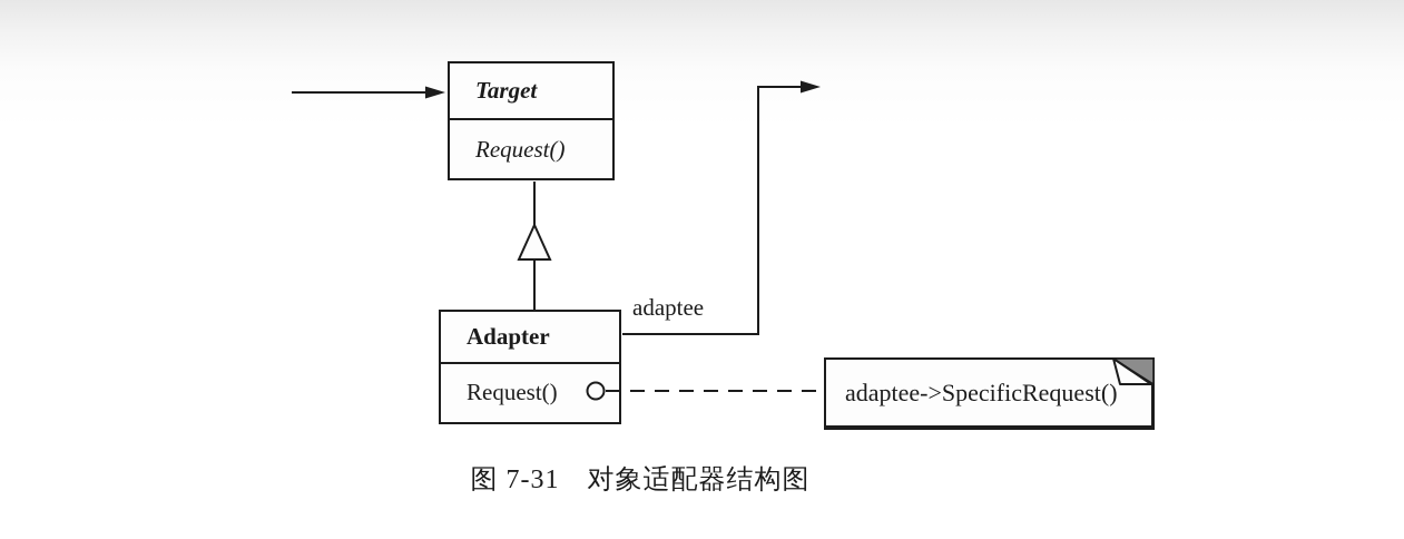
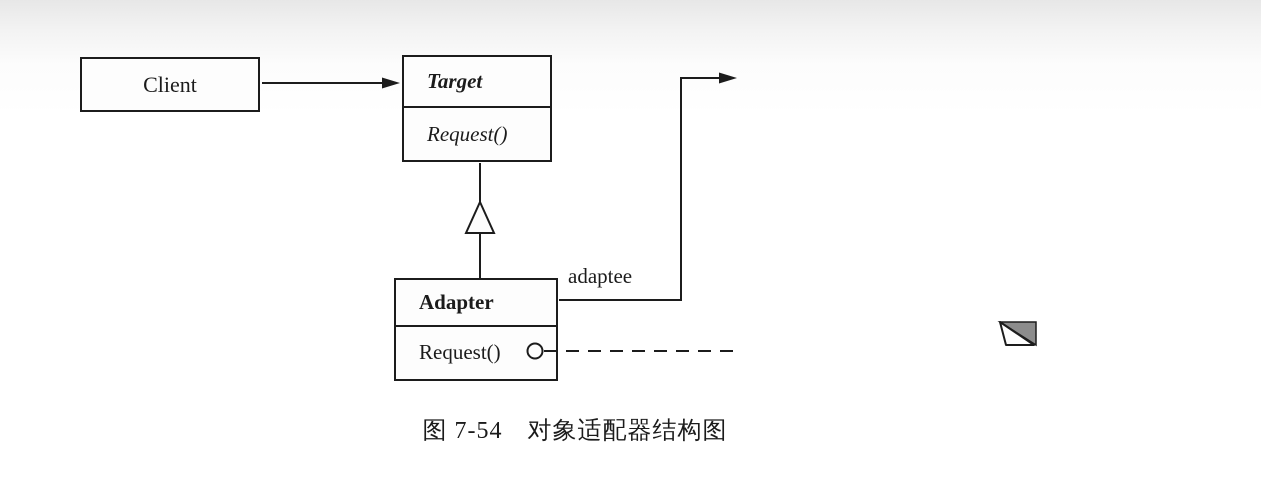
+ Client
  Target
  Request()
  Adapter
  Request()
- adaptee->SpecificRequest()
  adaptee
- 图 7-31 对象适配器结构图
+ 图 7-54 对象适配器结构图
